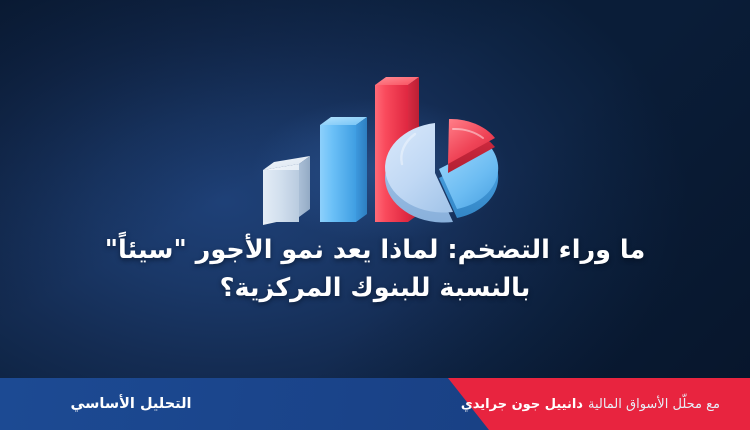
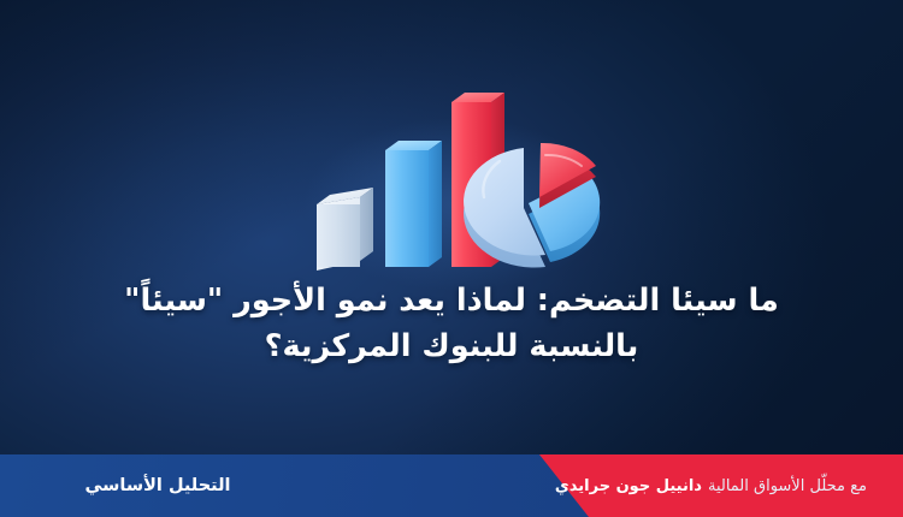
- ما وراء التضخم: لماذا يعد نمو الأجور "سيئاً"
+ ما سيئا التضخم: لماذا يعد نمو الأجور "سيئاً"
  بالنسبة للبنوك المركزية؟
  مع محلّل الأسواق المالية
  دانييل جون جرايدي
  التحليل الأساسي
